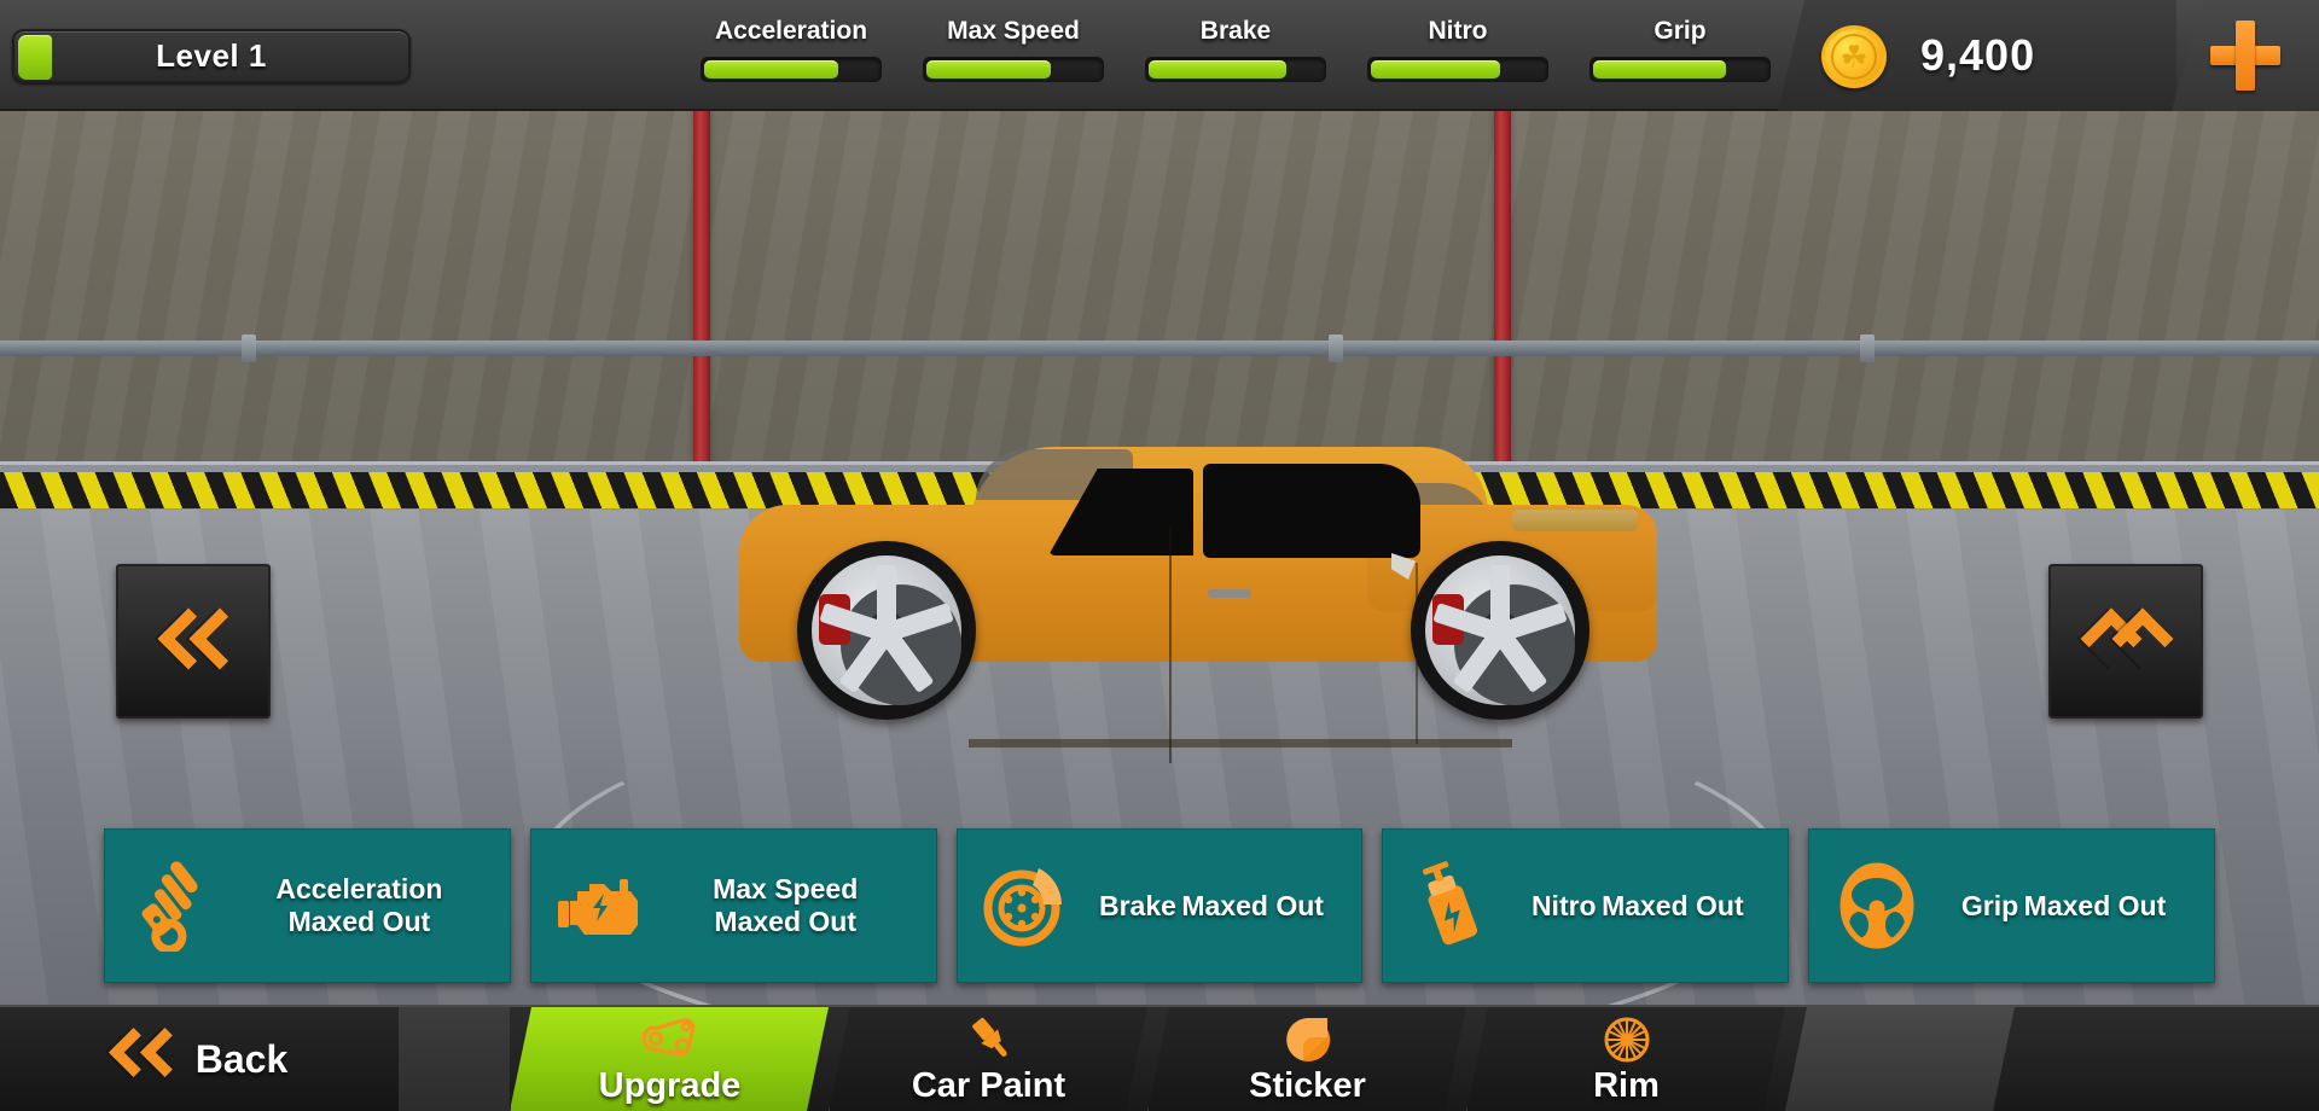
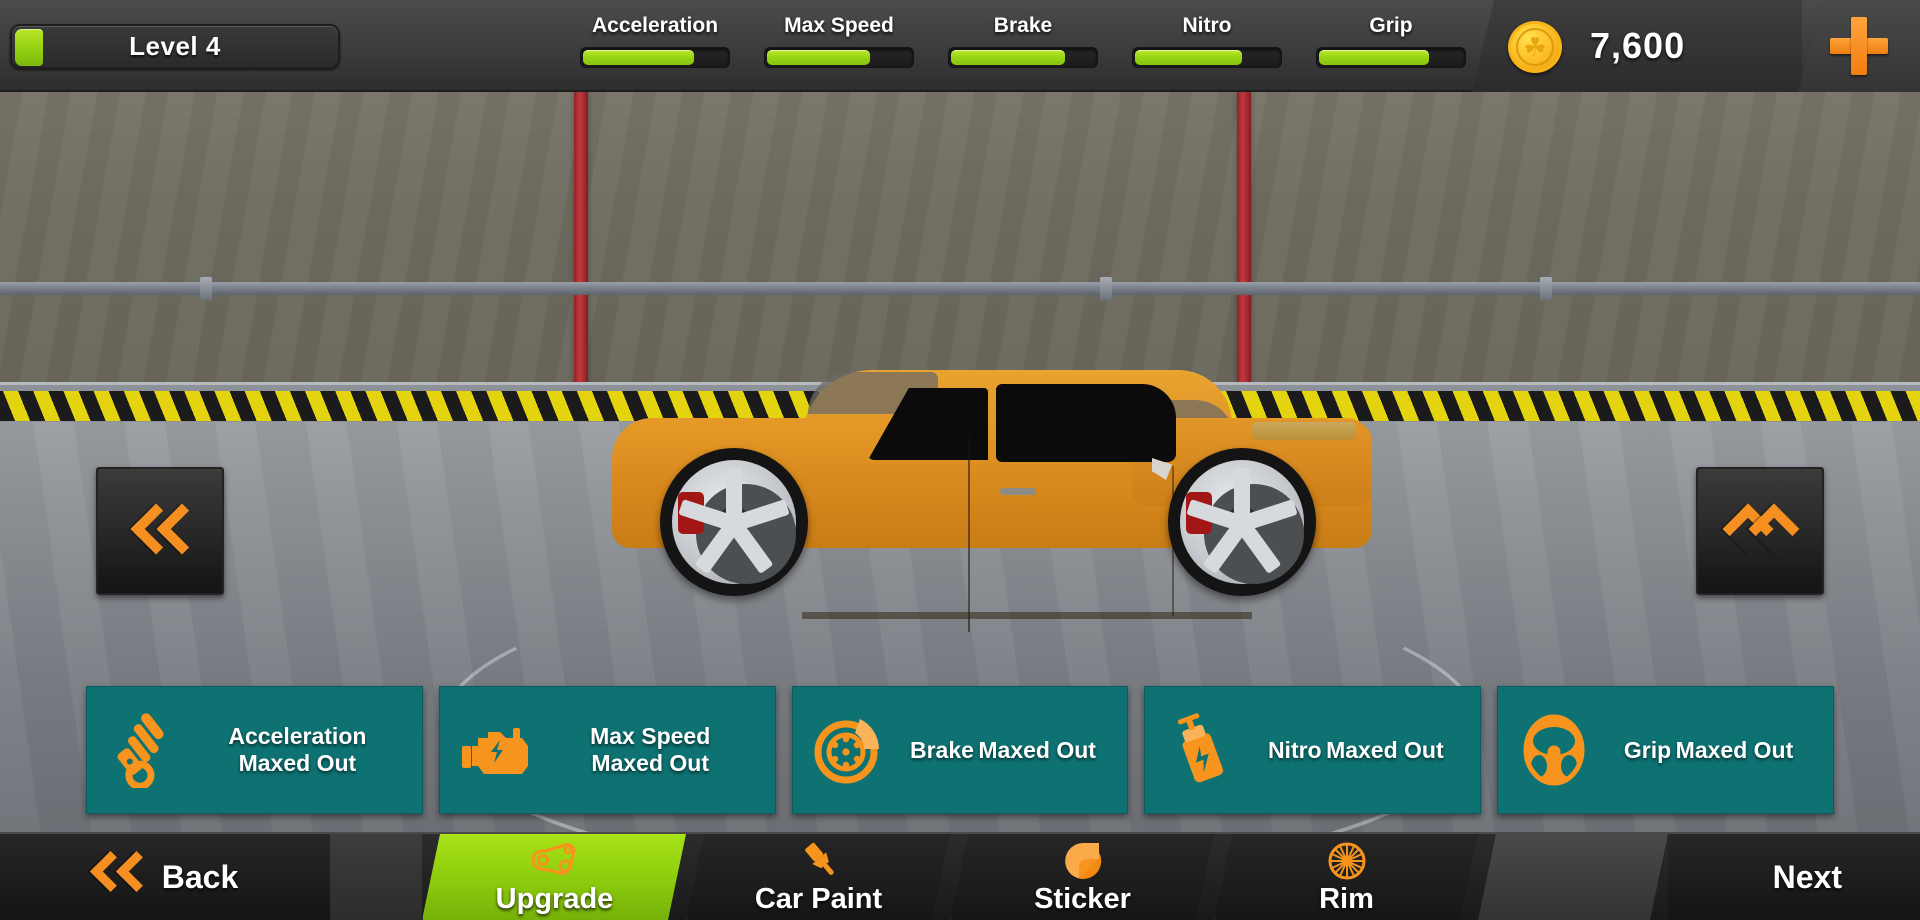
- Level 1
+ Level 4
  Acceleration
  Max Speed
  Brake
  Nitro
  Grip
  ☘
- 9,400
+ 7,600
  Acceleration Maxed Out
  Max Speed Maxed Out
  Brake Maxed Out
  Nitro Maxed Out
  Grip Maxed Out
  Back
  Upgrade
  Car Paint
  Sticker
  Rim
+ Next
